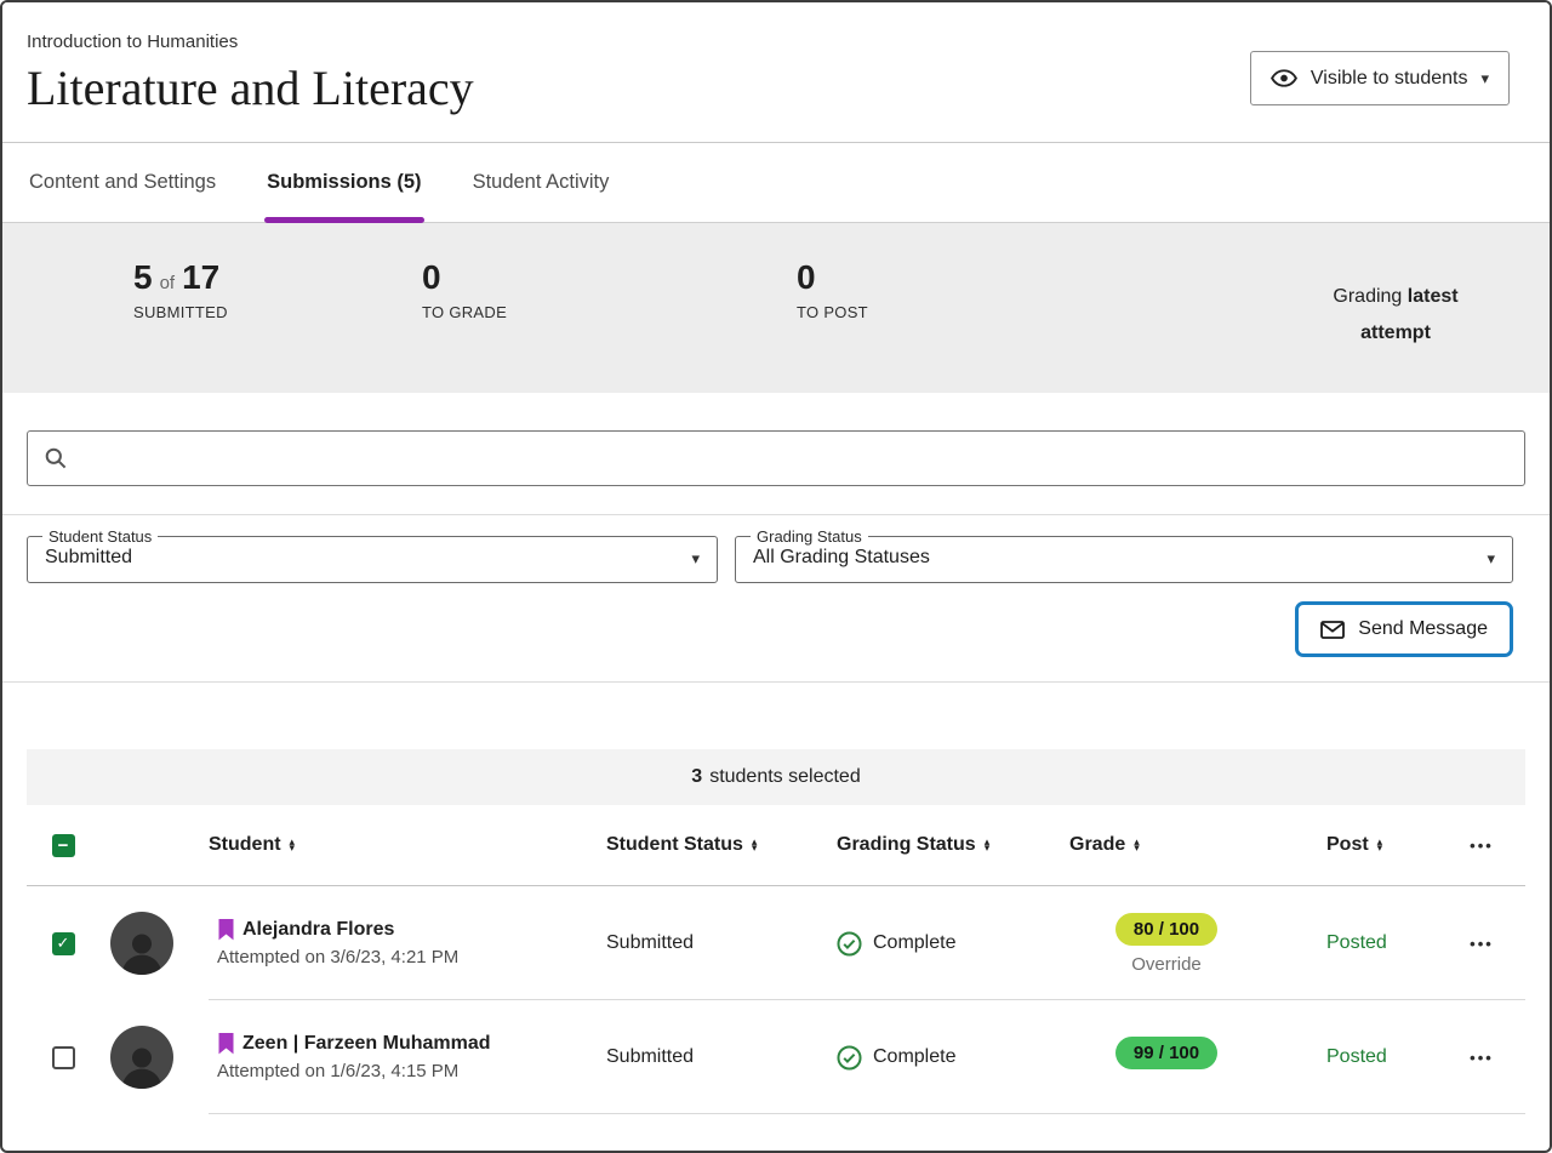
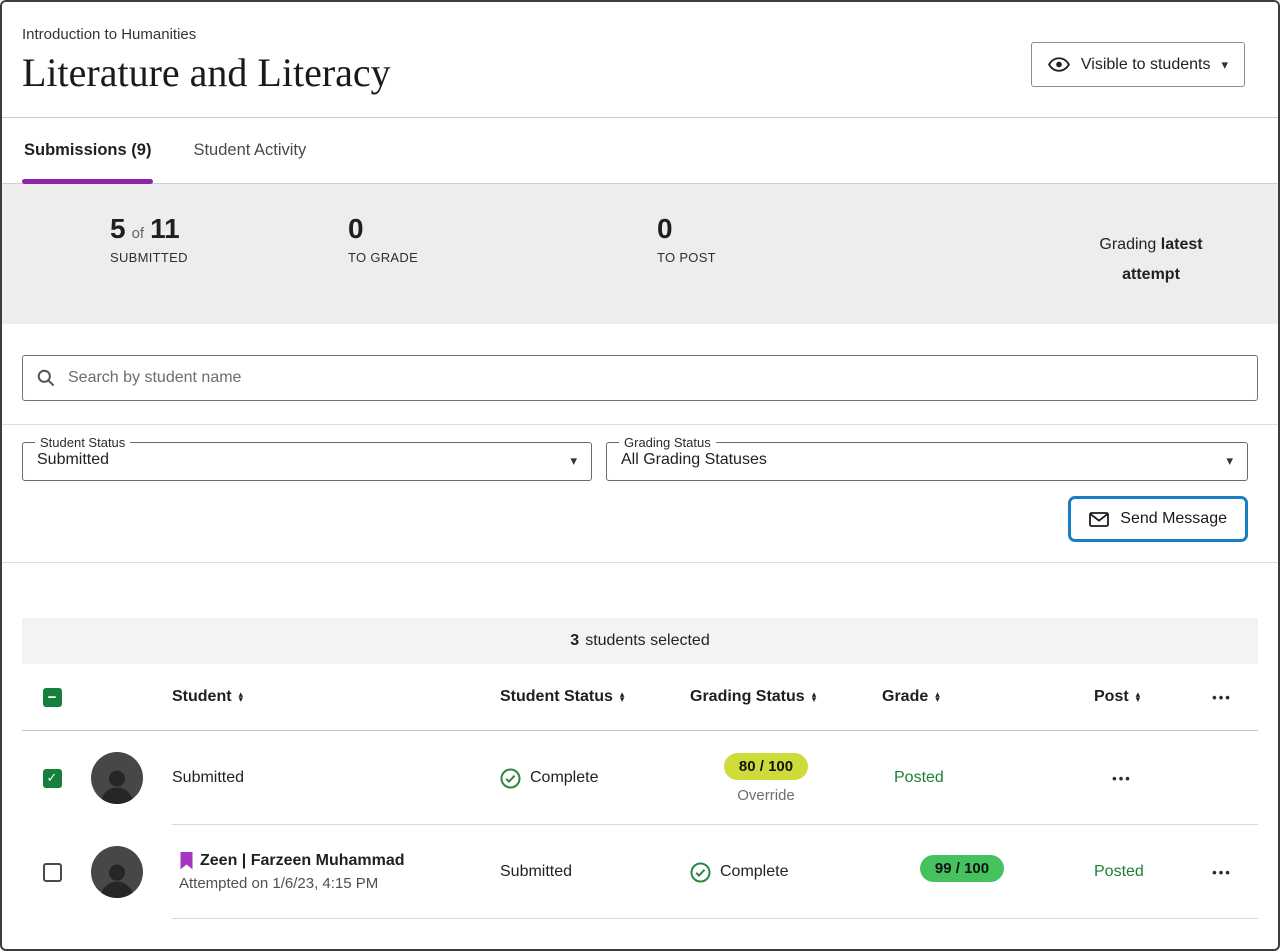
  Introduction to Humanities
  Literature and Literacy
  Visible to students
  ▾
- Content and Settings
- Submissions (5)
+ Submissions (9)
  Student Activity
- 5 of 17
+ 5 of 11
  SUBMITTED
  0
  TO GRADE
  0
  TO POST
  Grading latest attempt
+ Search by student name
  Student Status
  Submitted
  ▾
  Grading Status
  All Grading Statuses
  ▾
  Send Message
  3
  students selected
  −
  Student
  ▴
  ▾
  Student Status
  ▴
  ▾
  Grading Status
  ▴
  ▾
  Grade
  ▴
  ▾
  Post
  ▴
  ▾
  •••
  ✓
- Alejandra Flores
- Attempted on 3/6/23, 4:21 PM
  Submitted
  Complete
  80 / 100
  Override
  Posted
  •••
  Zeen | Farzeen Muhammad
  Attempted on 1/6/23, 4:15 PM
  Submitted
  Complete
  99 / 100
  Posted
  •••
